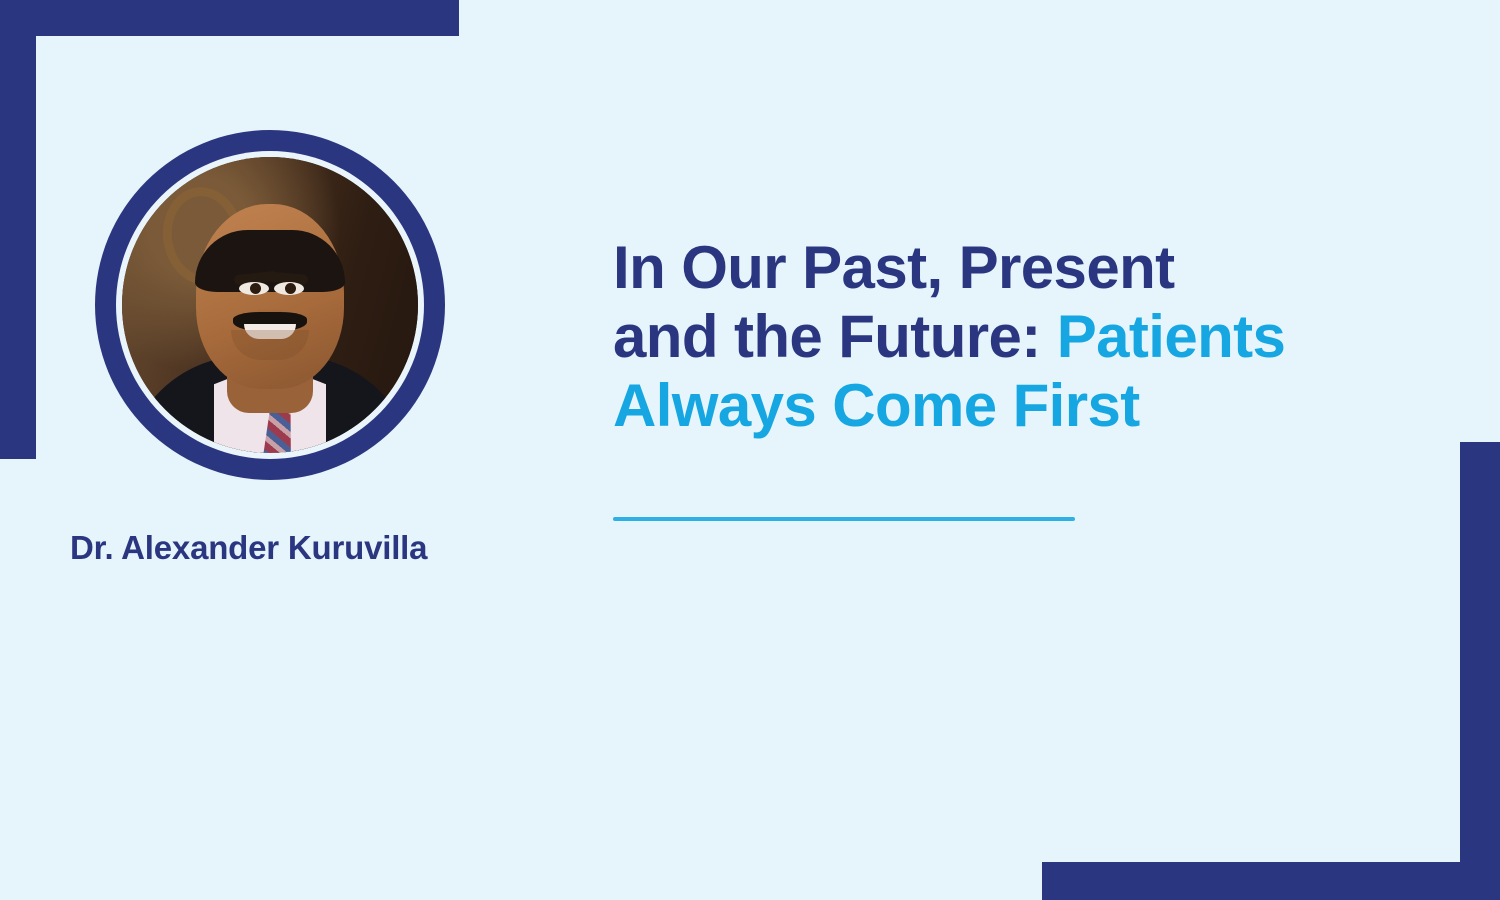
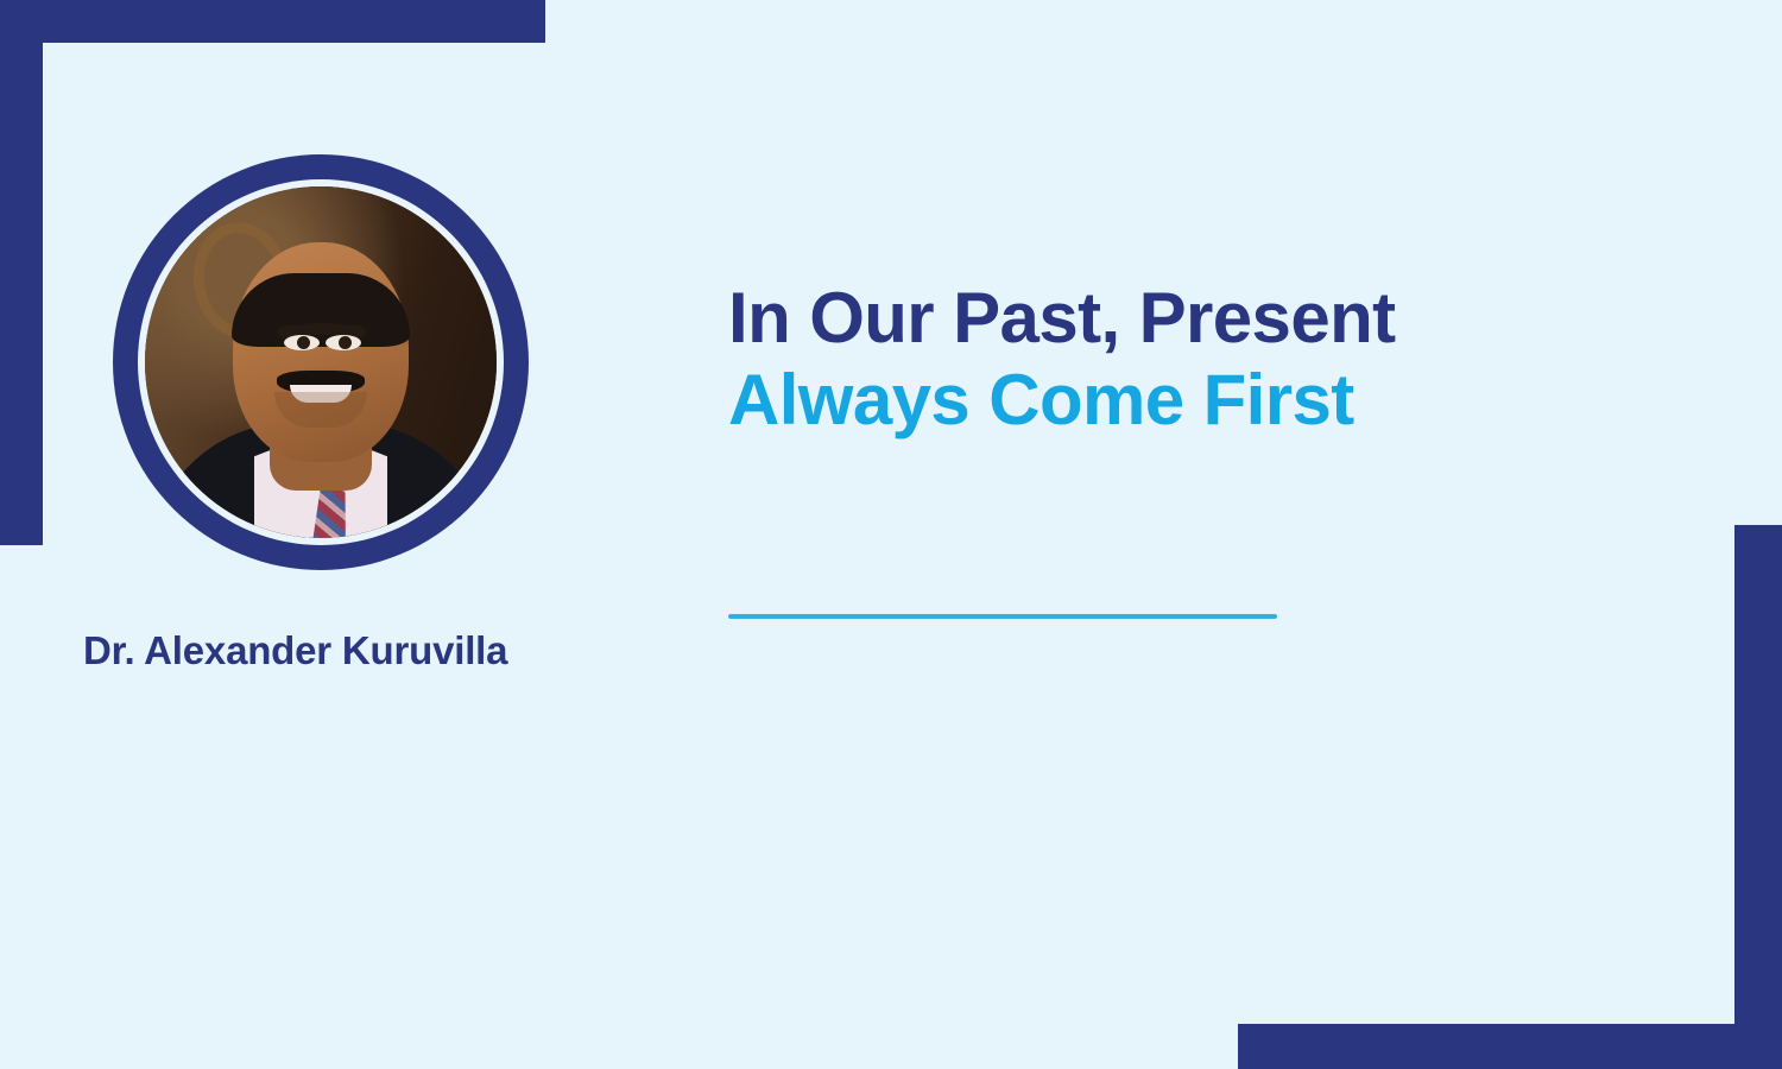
  Dr. Alexander Kuruvilla
  In Our Past, Present
- and the Future: Patients
  Always Come First
